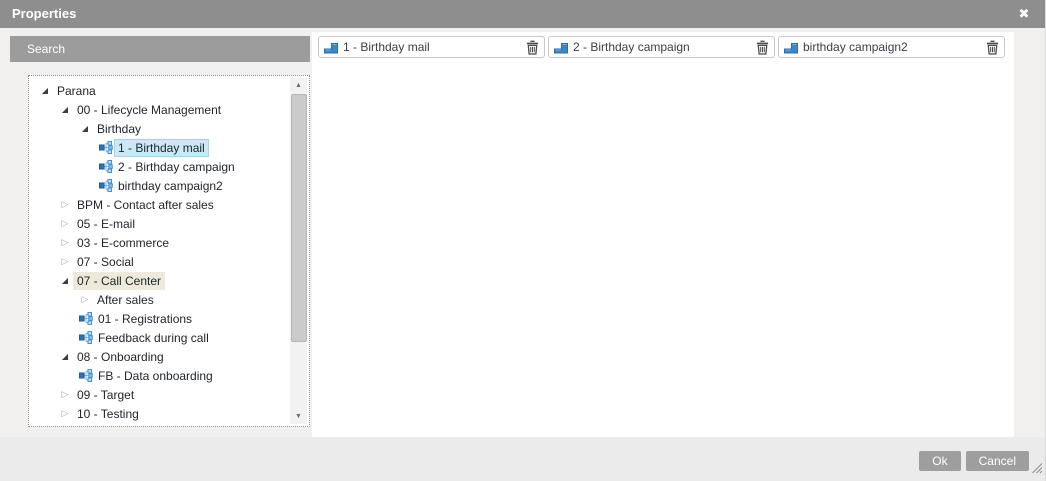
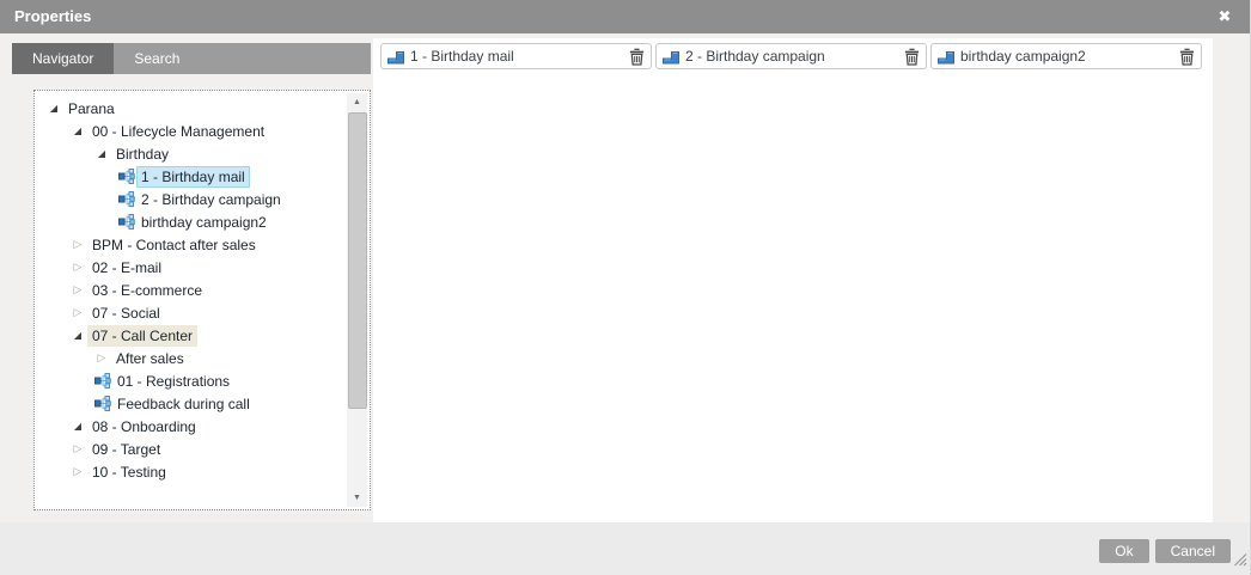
  Properties
  ✖
+ Navigator
  Search
  ◢
  Parana
  ◢
  00 - Lifecycle Management
  ◢
  Birthday
  1 - Birthday mail
  2 - Birthday campaign
  birthday campaign2
  ▷
  BPM - Contact after sales
  ▷
- 05 - E-mail
+ 02 - E-mail
  ▷
  03 - E-commerce
  ▷
  07 - Social
  ◢
  07 - Call Center
  ▷
  After sales
  01 - Registrations
  Feedback during call
  ◢
  08 - Onboarding
- FB - Data onboarding
  ▷
  09 - Target
  ▷
  10 - Testing
  1 - Birthday mail
  2 - Birthday campaign
  birthday campaign2
  Ok
  Cancel
